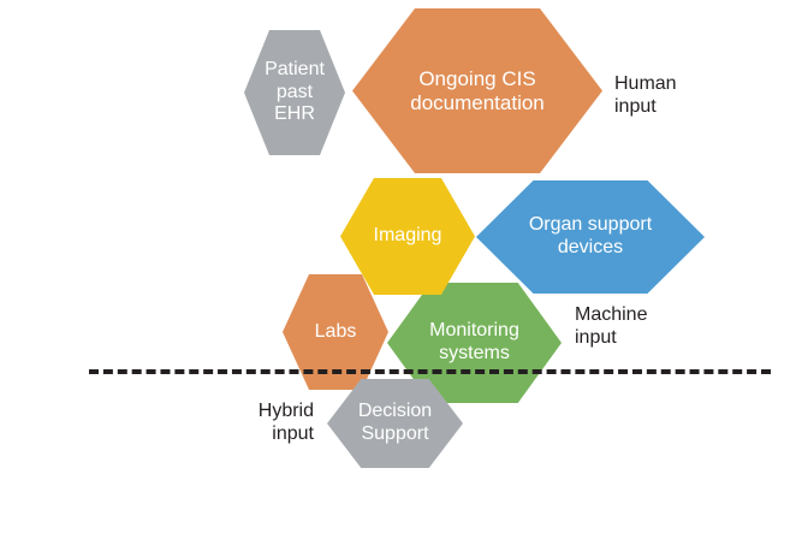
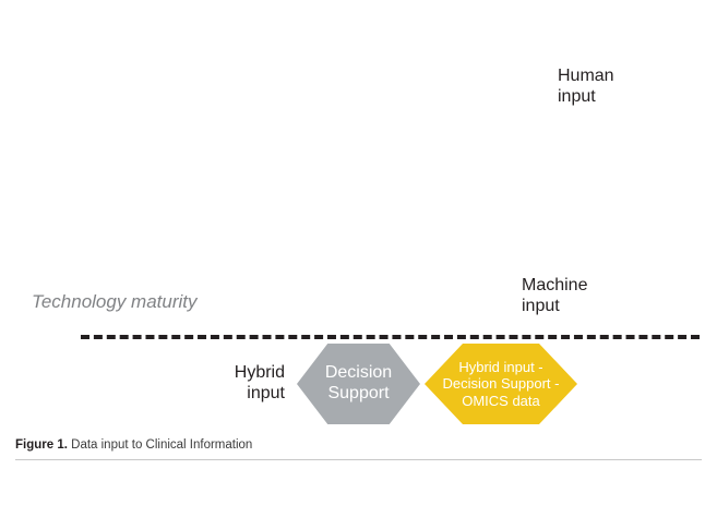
- Patient
- past
- EHR
- Ongoing CIS
- documentation
- Imaging
- Organ support
- devices
- Labs
- Monitoring
- systems
  Decision
  Support
+ Hybrid input -
+ Decision Support -
+ OMICS data
  Human
  input
  Machine
  input
  Hybrid
  input
+ Technology maturity
+ Figure 1. Data input to Clinical Information
